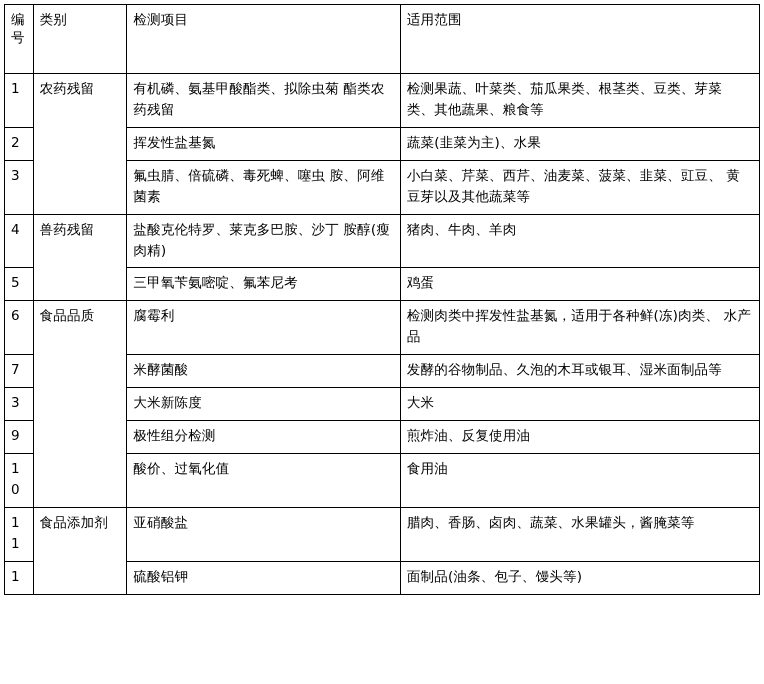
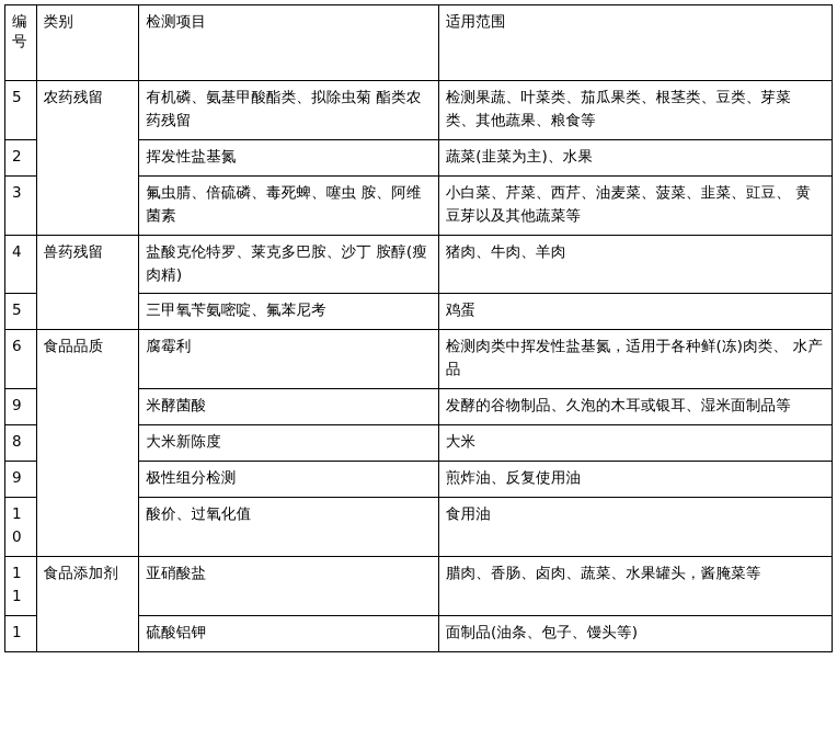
  编号	类别	检测项目	适用范围
- 1	农药残留	有机磷、氨基甲酸酯类、拟除虫菊 酯类农药残留	检测果蔬、叶菜类、茄瓜果类、根茎类、豆类、芽菜 类、其他蔬果、粮食等
+ 5	农药残留	有机磷、氨基甲酸酯类、拟除虫菊 酯类农药残留	检测果蔬、叶菜类、茄瓜果类、根茎类、豆类、芽菜 类、其他蔬果、粮食等
  2	挥发性盐基氮	蔬菜(韭菜为主)、水果
  3	氟虫腈、倍硫磷、毒死蜱、噻虫 胺、阿维菌素	小白菜、芹菜、西芹、油麦菜、菠菜、韭菜、豇豆、 黄豆芽以及其他蔬菜等
  4	兽药残留	盐酸克伦特罗、莱克多巴胺、沙丁 胺醇(瘦肉精)	猪肉、牛肉、羊肉
  5	三甲氧苄氨嘧啶、氟苯尼考	鸡蛋
  6	食品品质	腐霉利	检测肉类中挥发性盐基氮，适用于各种鲜(冻)肉类、 水产品
- 7	米酵菌酸	发酵的谷物制品、久泡的木耳或银耳、湿米面制品等
+ 9	米酵菌酸	发酵的谷物制品、久泡的木耳或银耳、湿米面制品等
- 3	大米新陈度	大米
+ 8	大米新陈度	大米
  9	极性组分检测	煎炸油、反复使用油
  10	酸价、过氧化值	食用油
  11	食品添加剂	亚硝酸盐	腊肉、香肠、卤肉、蔬菜、水果罐头，酱腌菜等
  1	硫酸铝钾	面制品(油条、包子、馒头等)
